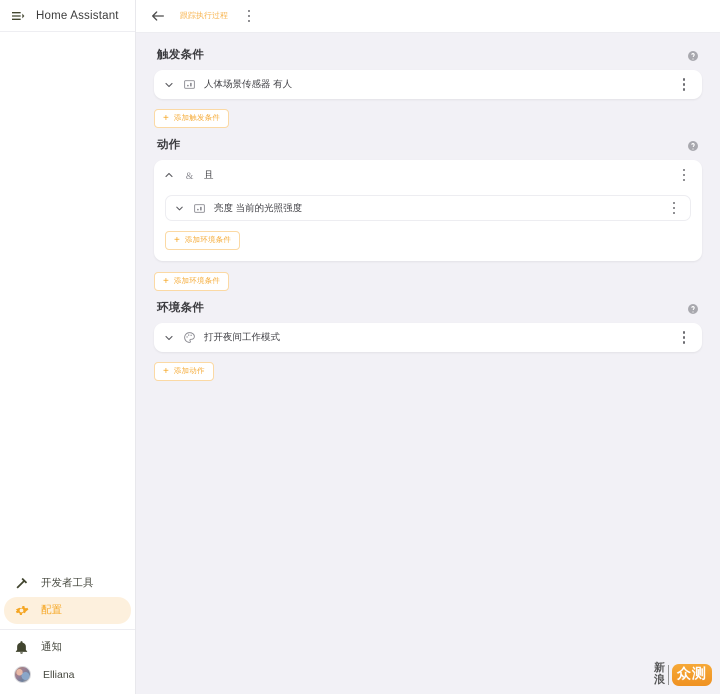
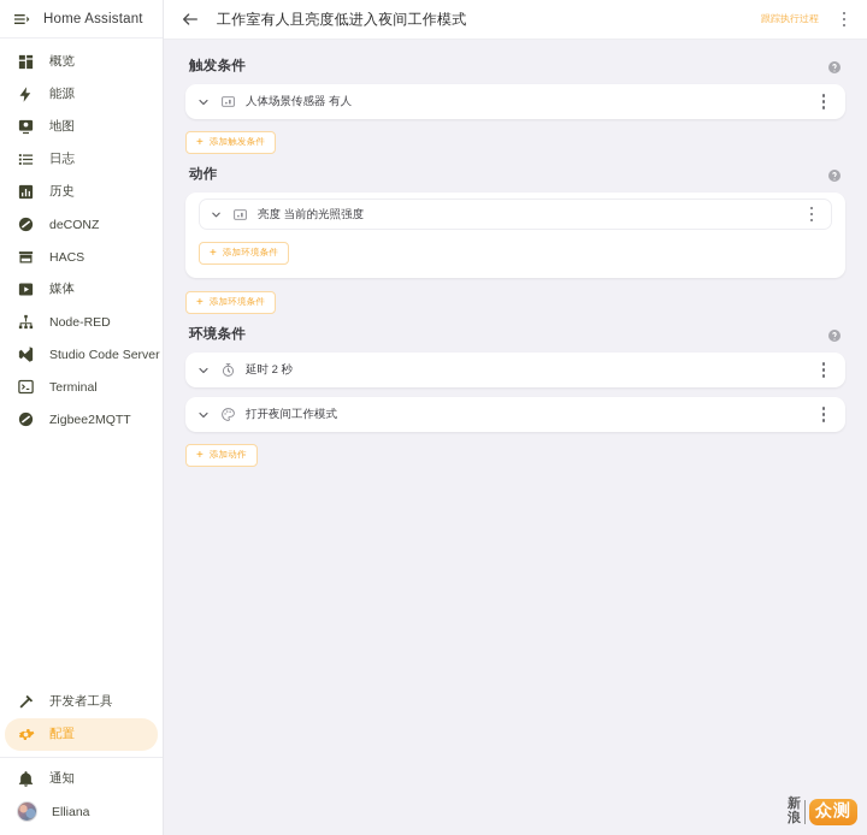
  Home Assistant
+ 概览
+ 能源
+ 地图
+ 日志
+ 历史
+ deCONZ
+ HACS
+ 媒体
+ Node-RED
+ Studio Code Server
+ Terminal
+ Zigbee2MQTT
  开发者工具
  配置
  通知
  Elliana
+ 工作室有人且亮度低进入夜间工作模式
  跟踪执行过程
  触发条件
  人体场景传感器 有人
  +
  添加触发条件
  动作
- &
- 且
  亮度 当前的光照强度
  +
  添加环境条件
  +
  添加环境条件
  环境条件
+ 延时 2 秒
  打开夜间工作模式
  +
  添加动作
  新
  浪
  众测
